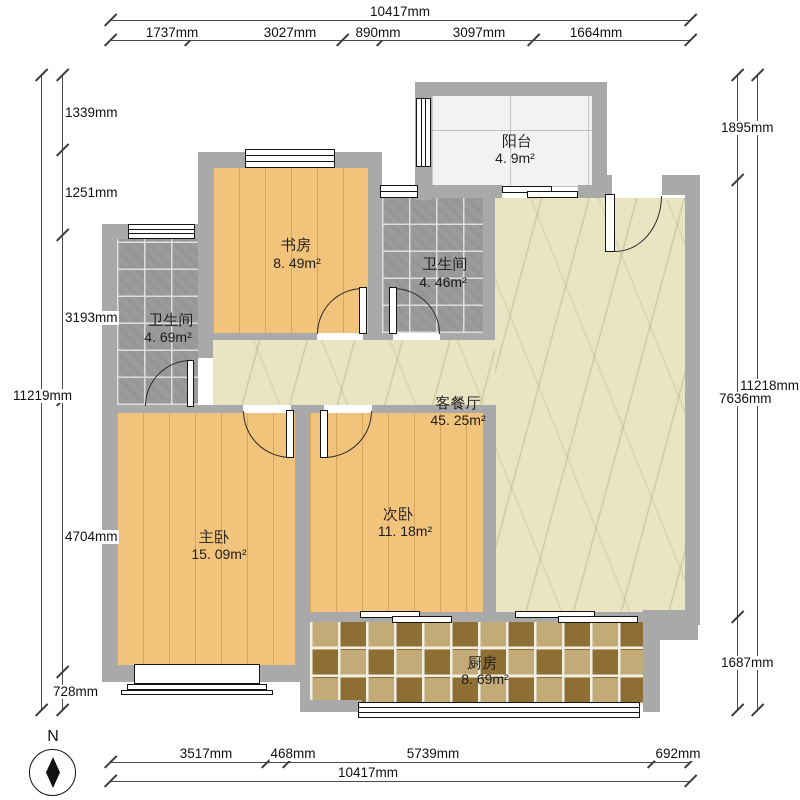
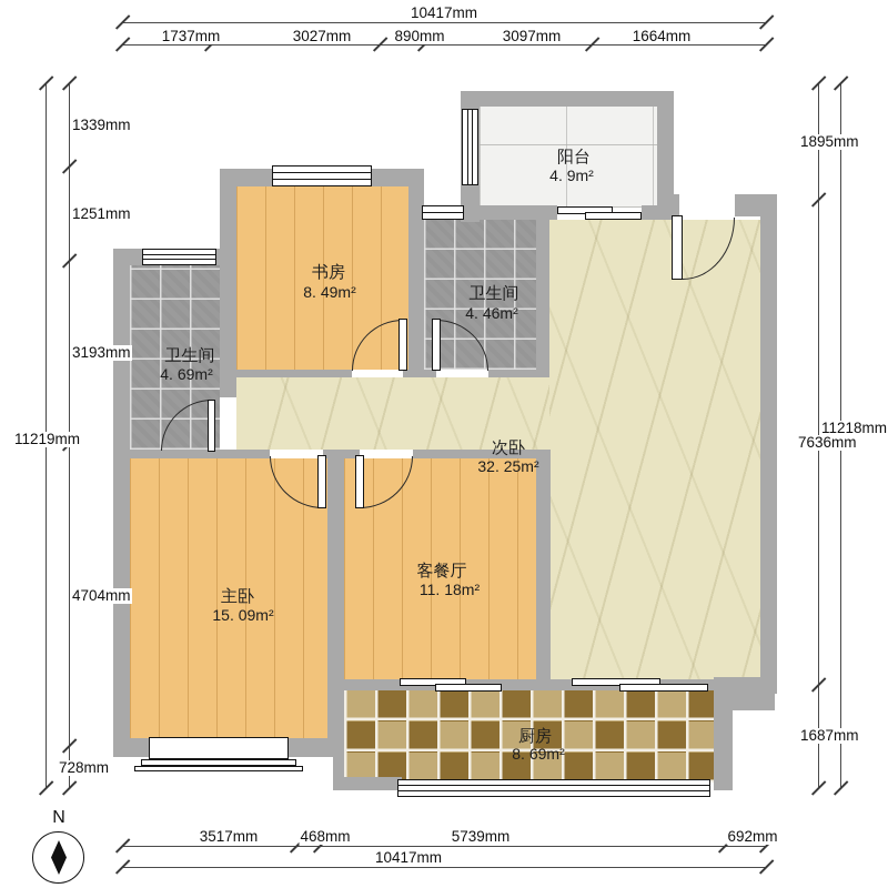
  阳台
  4. 9m²
  书房
  8. 49m²
  卫生间
  4. 46m²
  卫生间
  4. 69m²
- 客餐厅
+ 次卧
- 45. 25m²
+ 32. 25m²
  主卧
  15. 09m²
- 次卧
+ 客餐厅
  11. 18m²
  厨房
  8. 69m²
  10417mm
  1737mm
  3027mm
  890mm
  3097mm
  1664mm
  3517mm
  468mm
  5739mm
  692mm
  10417mm
  1339mm
  1251mm
  3193mm
  4704mm
  728mm
  11219mm
  1895mm
  7636mm
  11218mm
  1687mm
  N
